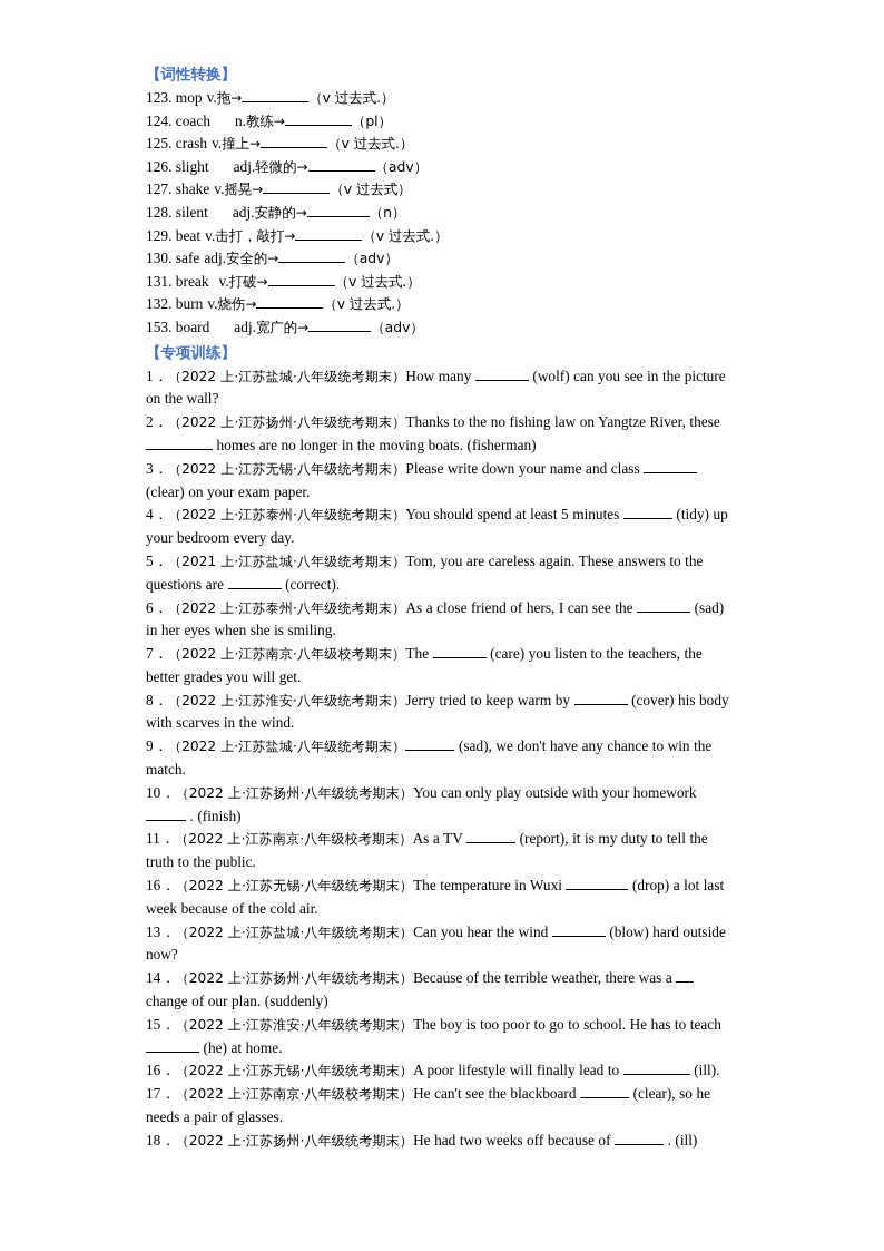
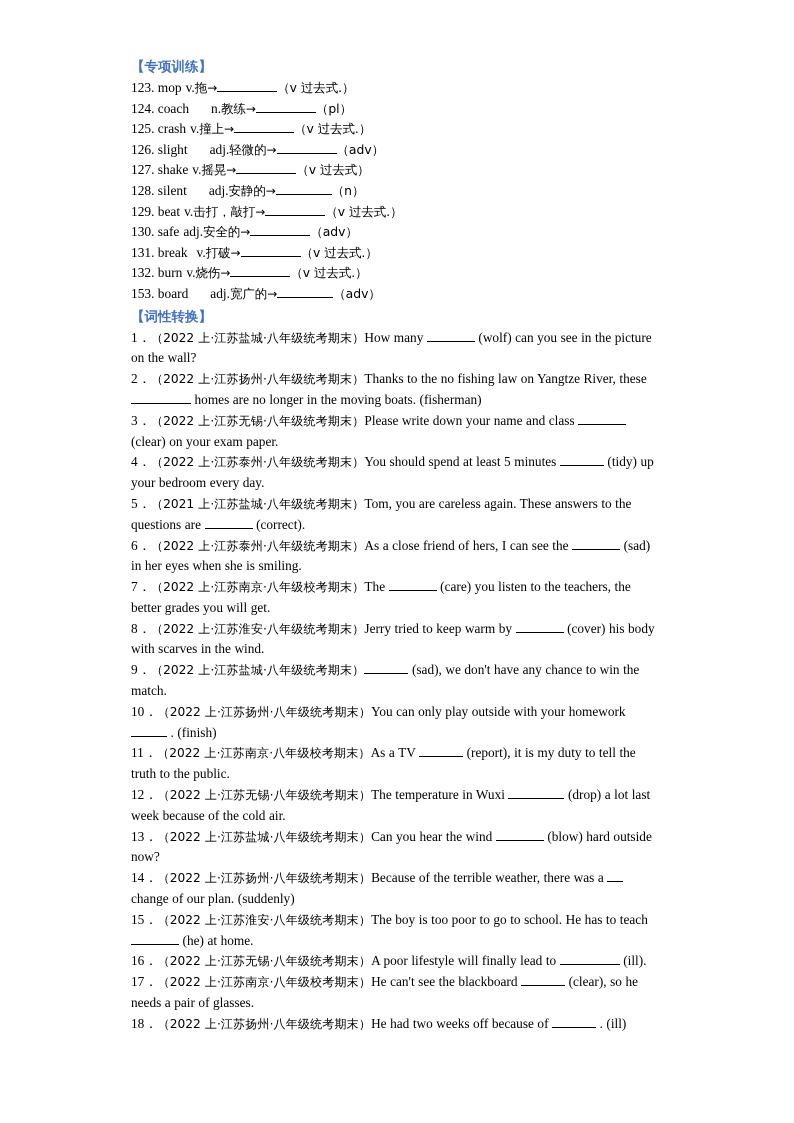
- 【词性转换】
+ 【专项训练】
  123. mop v.拖→ （v 过去式.）
  124. coach n.教练→ （pl）
  125. crash v.撞上→ （v 过去式.）
  126. slight adj.轻微的→ （adv）
  127. shake v.摇晃→ （v 过去式）
  128. silent adj.安静的→ （n）
  129. beat v.击打，敲打→ （v 过去式.）
  130. safe adj.安全的→ （adv）
  131. break v.打破→ （v 过去式.）
  132. burn v.烧伤→ （v 过去式.）
  153. board adj.宽广的→ （adv）
- 【专项训练】
+ 【词性转换】
  1．（2022 上·江苏盐城·八年级统考期末）How many (wolf) can you see in the picture on the wall?
  2．（2022 上·江苏扬州·八年级统考期末）Thanks to the no fishing law on Yangtze River, these homes are no longer in the moving boats. (fisherman)
  3．（2022 上·江苏无锡·八年级统考期末）Please write down your name and class (clear) on your exam paper.
  4．（2022 上·江苏泰州·八年级统考期末）You should spend at least 5 minutes (tidy) up your bedroom every day.
  5．（2021 上·江苏盐城·八年级统考期末）Tom, you are careless again. These answers to the questions are (correct).
  6．（2022 上·江苏泰州·八年级统考期末）As a close friend of hers, I can see the (sad) in her eyes when she is smiling.
  7．（2022 上·江苏南京·八年级校考期末）The (care) you listen to the teachers, the better grades you will get.
  8．（2022 上·江苏淮安·八年级统考期末）Jerry tried to keep warm by (cover) his body with scarves in the wind.
  9．（2022 上·江苏盐城·八年级统考期末） (sad), we don't have any chance to win the match.
  10．（2022 上·江苏扬州·八年级统考期末）You can only play outside with your homework . (finish)
  11．（2022 上·江苏南京·八年级校考期末）As a TV (report), it is my duty to tell the truth to the public.
- 16．（2022 上·江苏无锡·八年级统考期末）The temperature in Wuxi (drop) a lot last week because of the cold air.
+ 12．（2022 上·江苏无锡·八年级统考期末）The temperature in Wuxi (drop) a lot last week because of the cold air.
  13．（2022 上·江苏盐城·八年级统考期末）Can you hear the wind (blow) hard outside now?
  14．（2022 上·江苏扬州·八年级统考期末）Because of the terrible weather, there was a change of our plan. (suddenly)
  15．（2022 上·江苏淮安·八年级统考期末）The boy is too poor to go to school. He has to teach (he) at home.
  16．（2022 上·江苏无锡·八年级统考期末）A poor lifestyle will finally lead to (ill).
  17．（2022 上·江苏南京·八年级校考期末）He can't see the blackboard (clear), so he needs a pair of glasses.
  18．（2022 上·江苏扬州·八年级统考期末）He had two weeks off because of . (ill)
